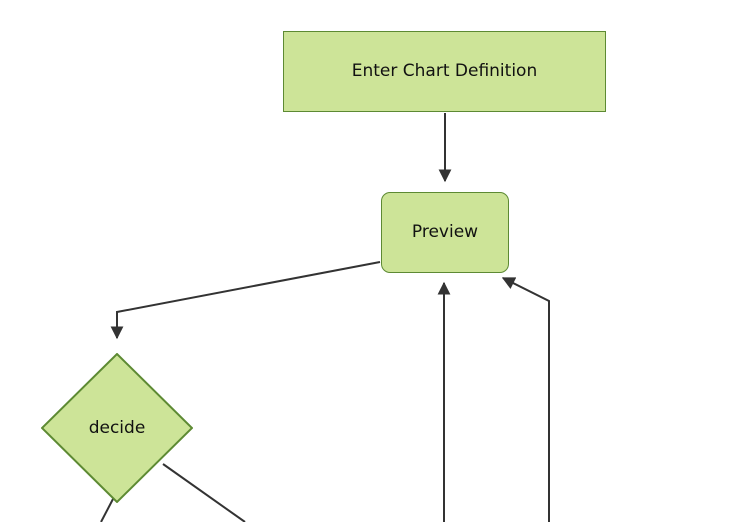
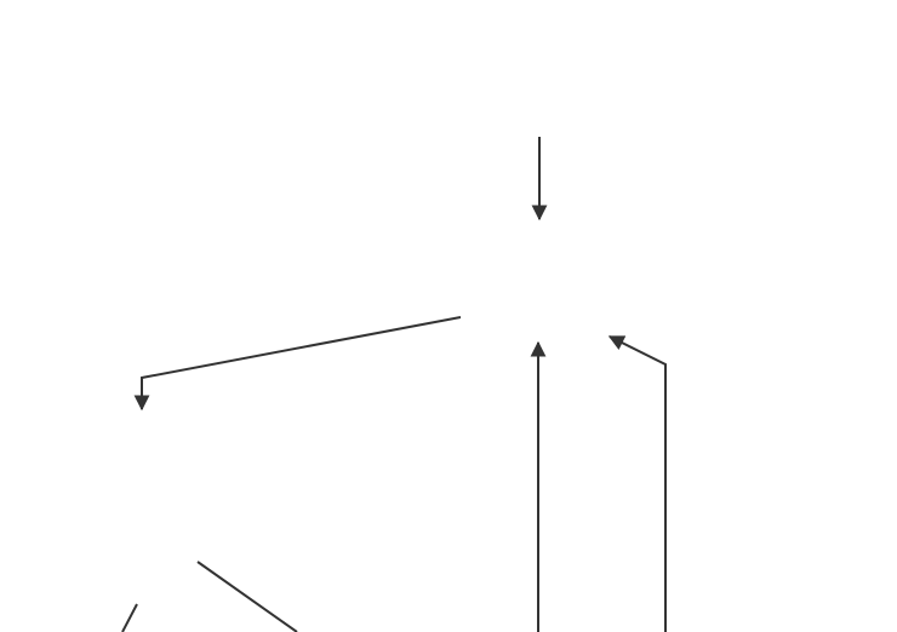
- Enter Chart Definition
- Preview
- decide
